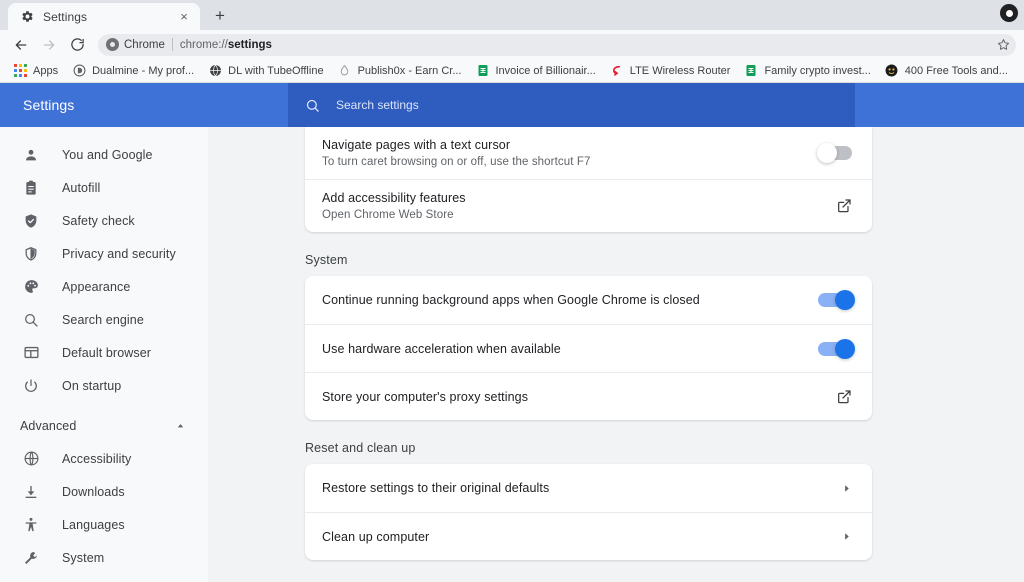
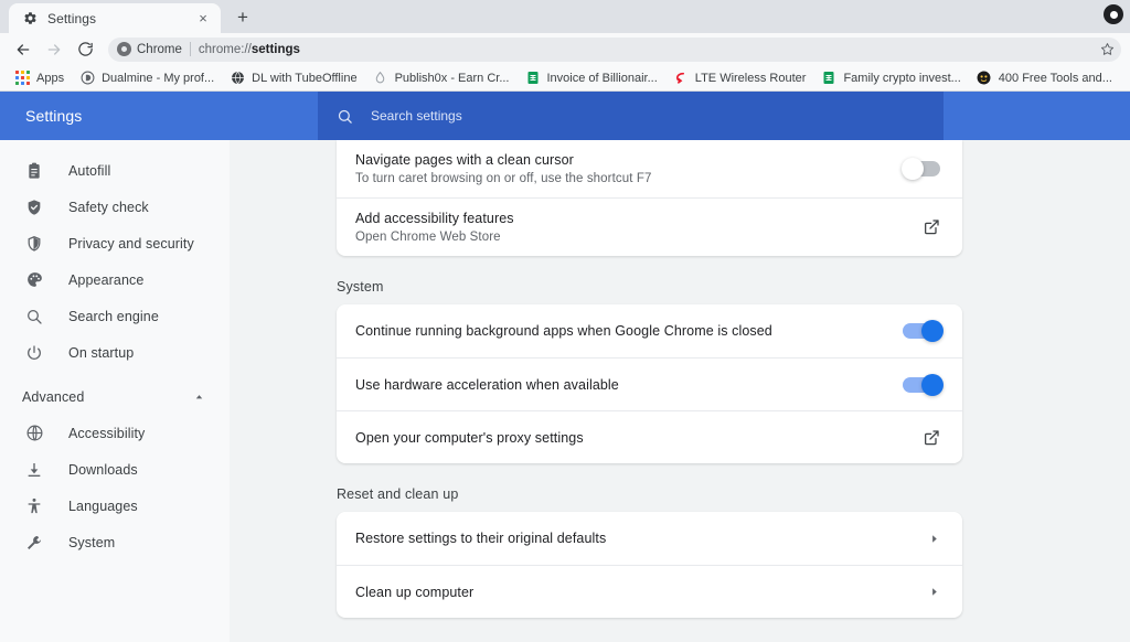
  Settings
  ×
  +
  Chrome
  chrome://settings
  Apps
  Dualmine - My prof...
  DL with TubeOffline
  Publish0x - Earn Cr...
  Invoice of Billionair...
  LTE Wireless Router
  Family crypto invest...
  400 Free Tools and...
  Settings
  Search settings
- You and Google
  Autofill
  Safety check
  Privacy and security
  Appearance
  Search engine
- Default browser
  On startup
  Advanced
  Accessibility
  Downloads
  Languages
  System
- Navigate pages with a text cursor
+ Navigate pages with a clean cursor
  To turn caret browsing on or off, use the shortcut F7
  Add accessibility features
  Open Chrome Web Store
  System
  Continue running background apps when Google Chrome is closed
  Use hardware acceleration when available
- Store your computer's proxy settings
+ Open your computer's proxy settings
  Reset and clean up
  Restore settings to their original defaults
  Clean up computer
